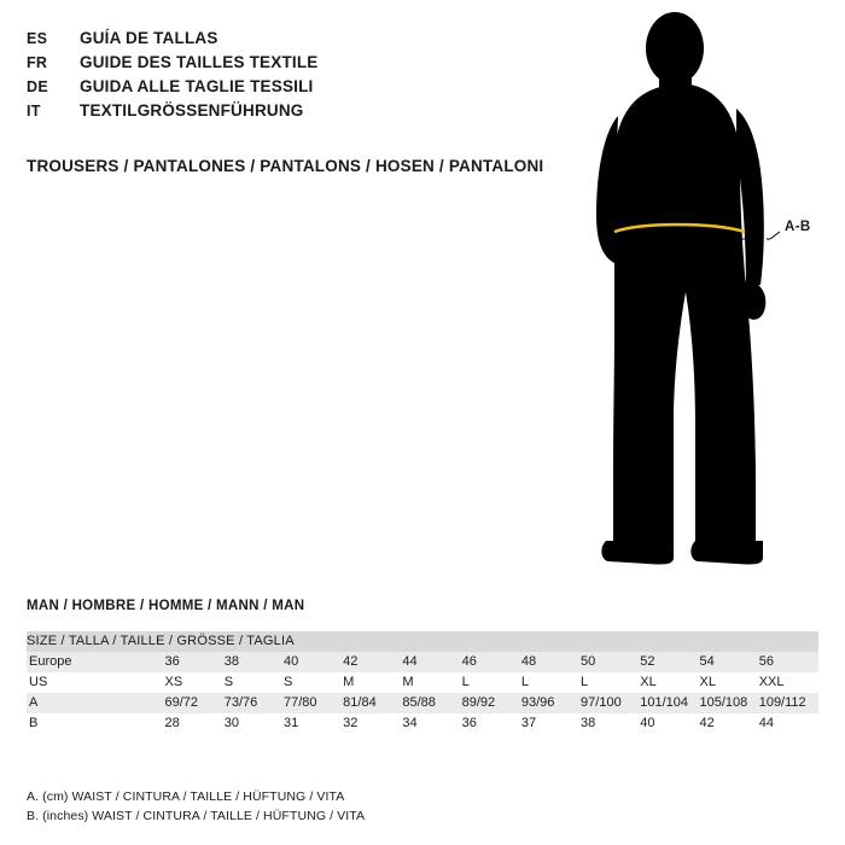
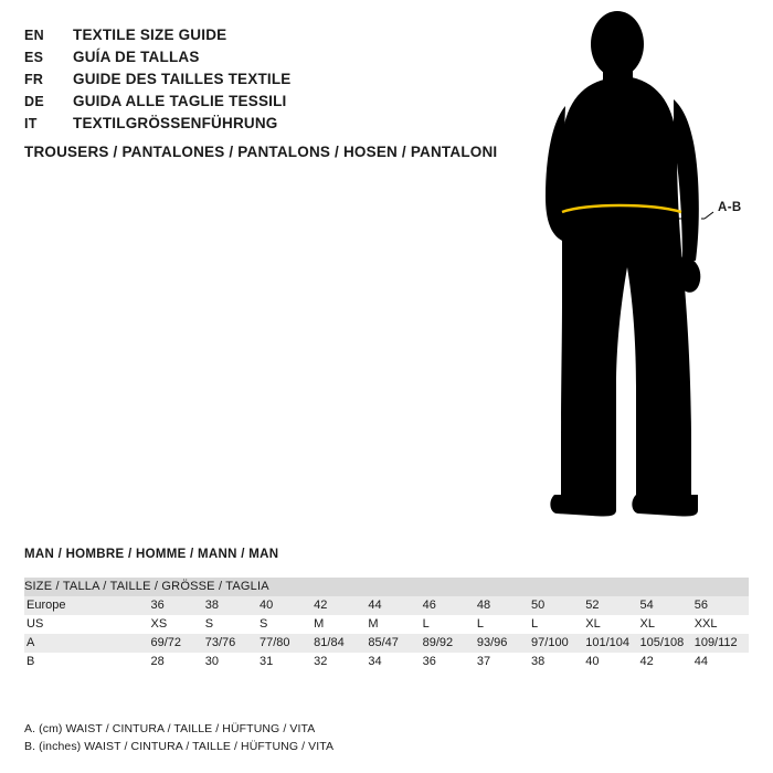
+ EN
+ TEXTILE SIZE GUIDE
  ES
  GUÍA DE TALLAS
  FR
  GUIDE DES TAILLES TEXTILE
  DE
  GUIDA ALLE TAGLIE TESSILI
  IT
  TEXTILGRÖSSENFÜHRUNG
  TROUSERS / PANTALONES / PANTALONS / HOSEN / PANTALONI
  A-B
  MAN / HOMBRE / HOMME / MANN / MAN
  SIZE / TALLA / TAILLE / GRÖSSE / TAGLIA
  Europe	36	38	40	42	44	46	48	50	52	54	56
  US	XS	S	S	M	M	L	L	L	XL	XL	XXL
- A	69/72	73/76	77/80	81/84	85/88	89/92	93/96	97/100	101/104	105/108	109/112
+ A	69/72	73/76	77/80	81/84	85/47	89/92	93/96	97/100	101/104	105/108	109/112
  B	28	30	31	32	34	36	37	38	40	42	44
  A. (cm) WAIST / CINTURA / TAILLE / HÜFTUNG / VITA
  B. (inches) WAIST / CINTURA / TAILLE / HÜFTUNG / VITA
